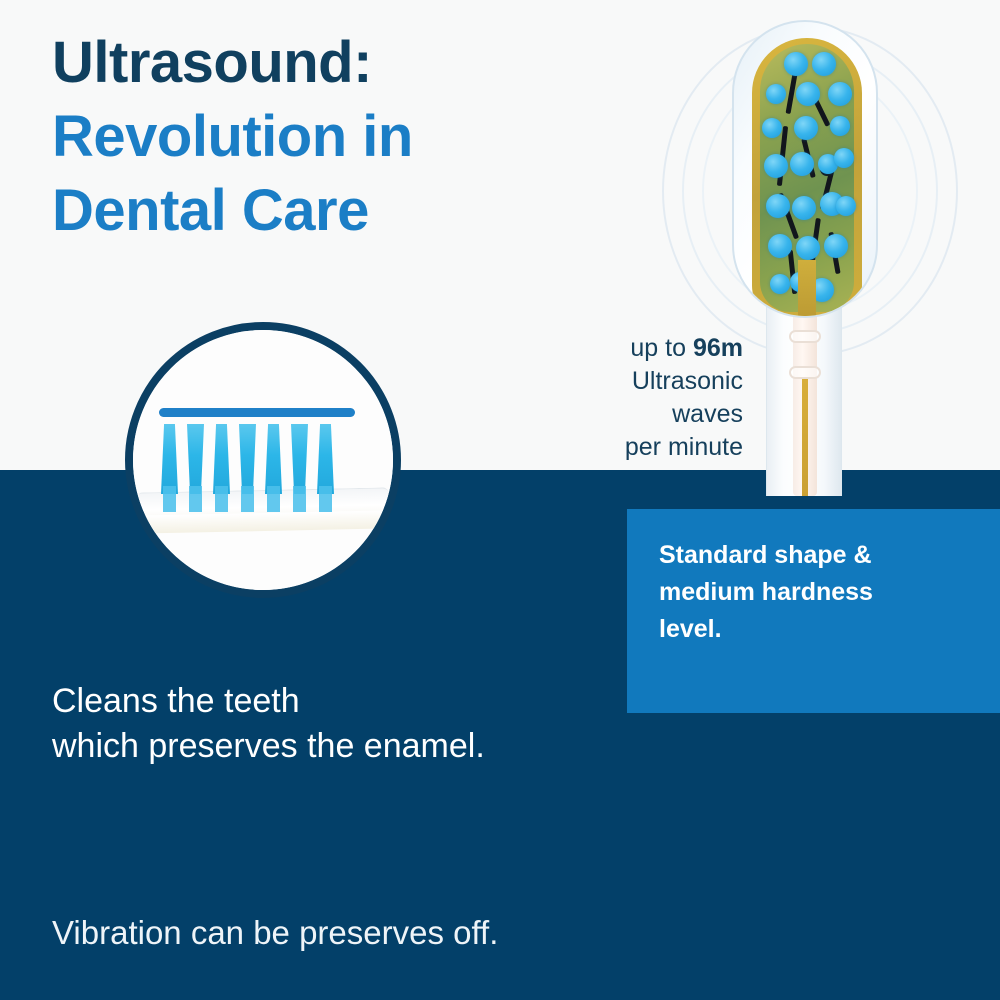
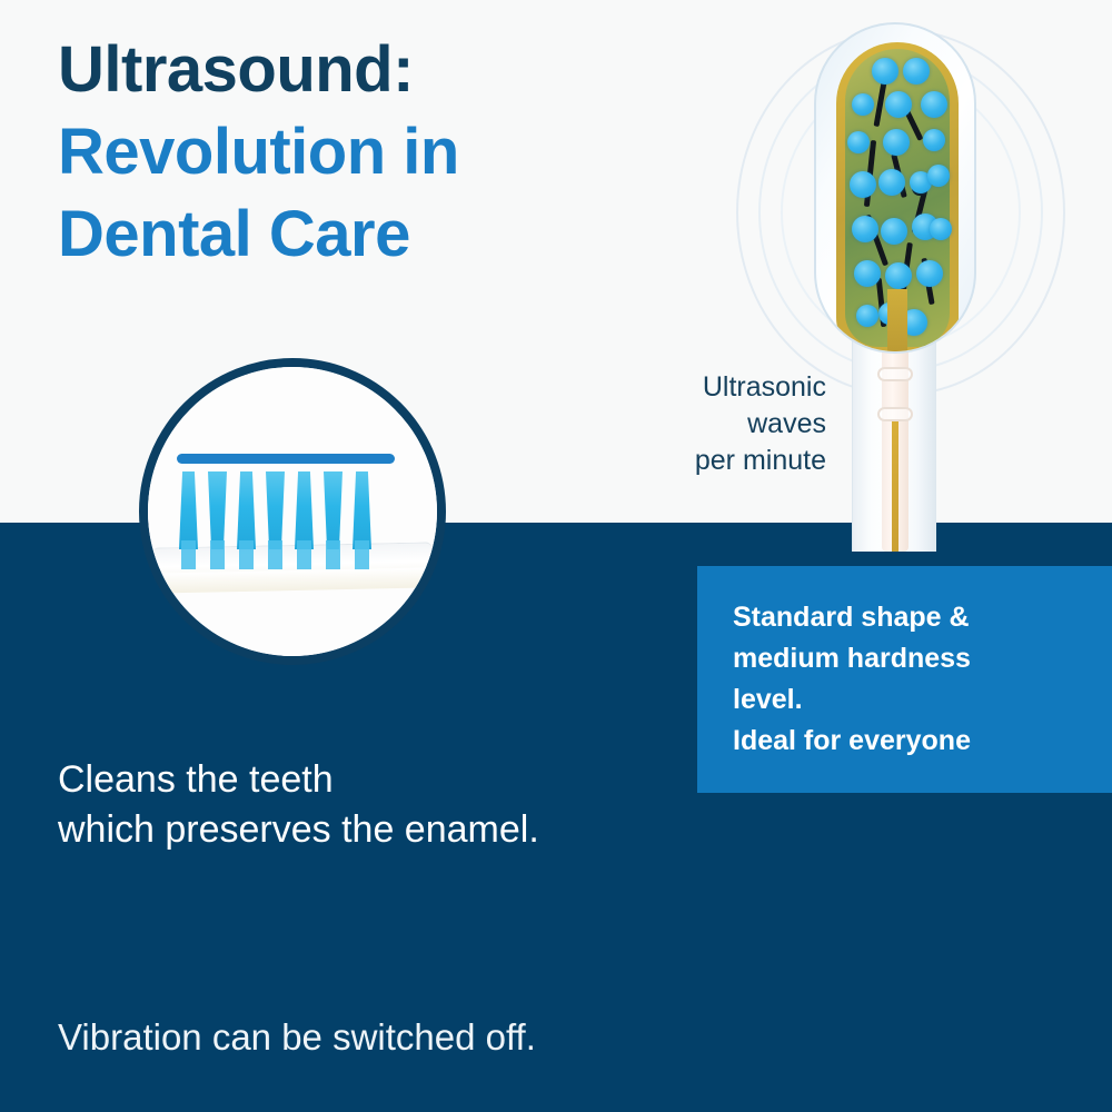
  Ultrasound:
  Revolution in
  Dental Care
- up to 96m
  Ultrasonic
  waves
  per minute
  Standard shape &
  medium hardness
  level.
+ Ideal for everyone
  Cleans the teeth
  which preserves the enamel.
- Vibration can be preserves off.
+ Vibration can be switched off.
